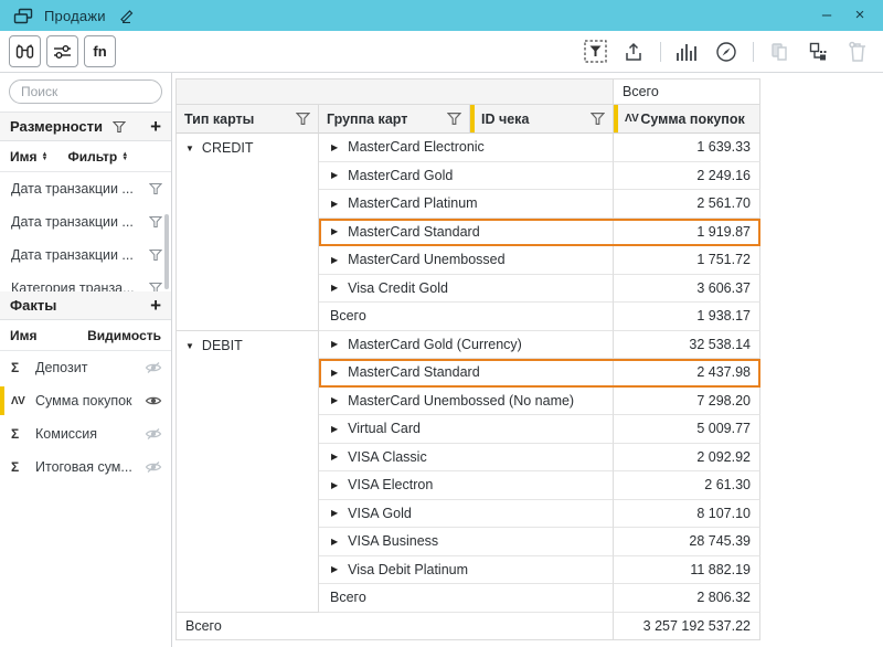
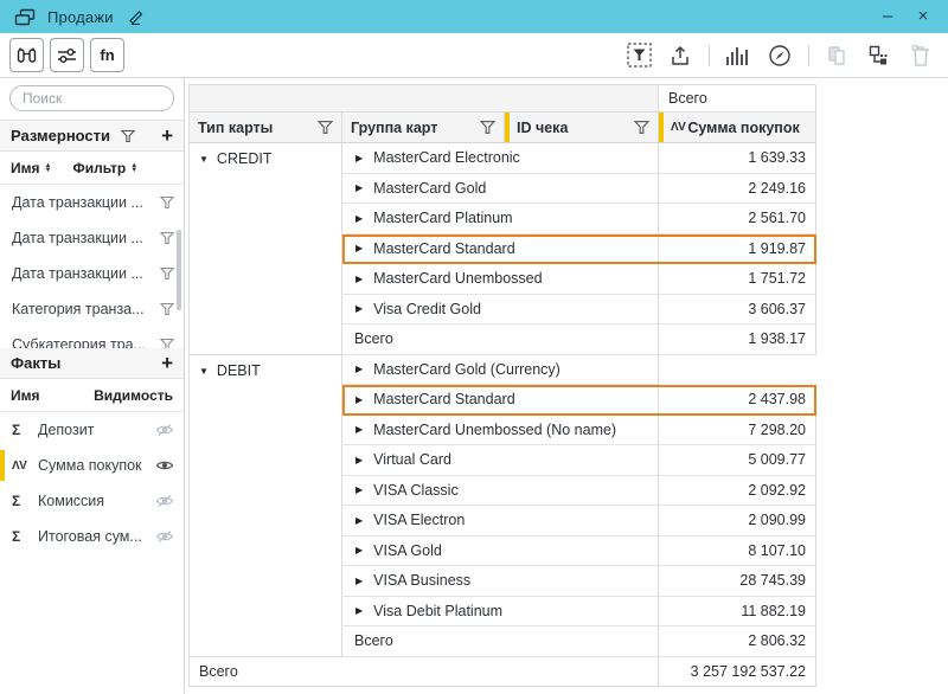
  Продажи
  –
  ×
  fn
  Поиск
  Размерности
  +
  Имя
  Фильтр
  Дата транзакции ...
  Дата транзакции ...
  Дата транзакции ...
  Категория транза...
+ Субкатегория тра...
  Факты
  +
  Имя
  Видимость
  Σ
  Депозит
  ΛV
  Сумма покупок
  Σ
  Комиссия
  Σ
  Итоговая сум...
  Всего
  Тип карты
  Группа карт
  ID чека
  ΛV
  Сумма покупок
  ▼
  CREDIT
  ▶
  MasterCard Electronic
  1 639.33
  ▶
  MasterCard Gold
  2 249.16
  ▶
  MasterCard Platinum
  2 561.70
  ▶
  MasterCard Standard
  1 919.87
  ▶
  MasterCard Unembossed
  1 751.72
  ▶
  Visa Credit Gold
  3 606.37
  Всего
  1 938.17
  ▼
  DEBIT
  ▶
  MasterCard Gold (Currency)
- 32 538.14
  ▶
  MasterCard Standard
  2 437.98
  ▶
  MasterCard Unembossed (No name)
  7 298.20
  ▶
  Virtual Card
  5 009.77
  ▶
  VISA Classic
  2 092.92
  ▶
  VISA Electron
- 2 61.30
+ 2 090.99
  ▶
  VISA Gold
  8 107.10
  ▶
  VISA Business
  28 745.39
  ▶
  Visa Debit Platinum
  11 882.19
  Всего
  2 806.32
  Всего
  3 257 192 537.22
